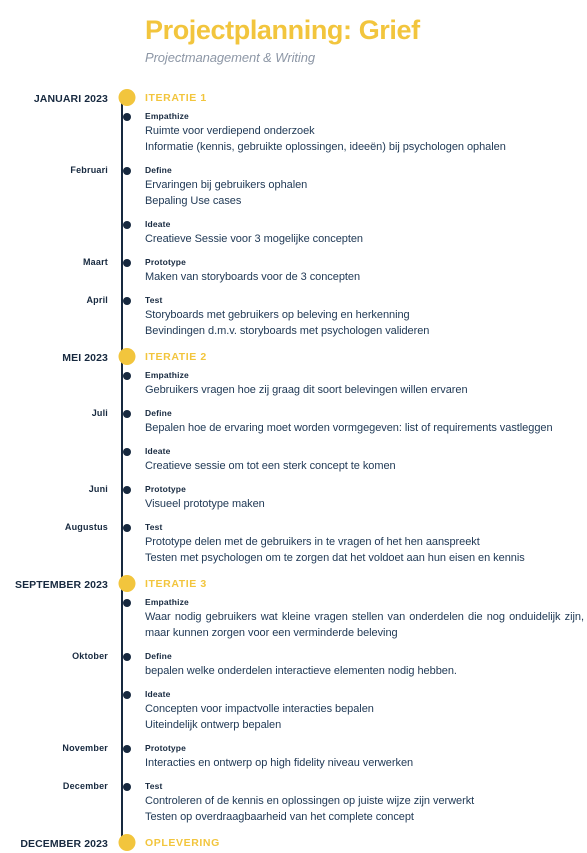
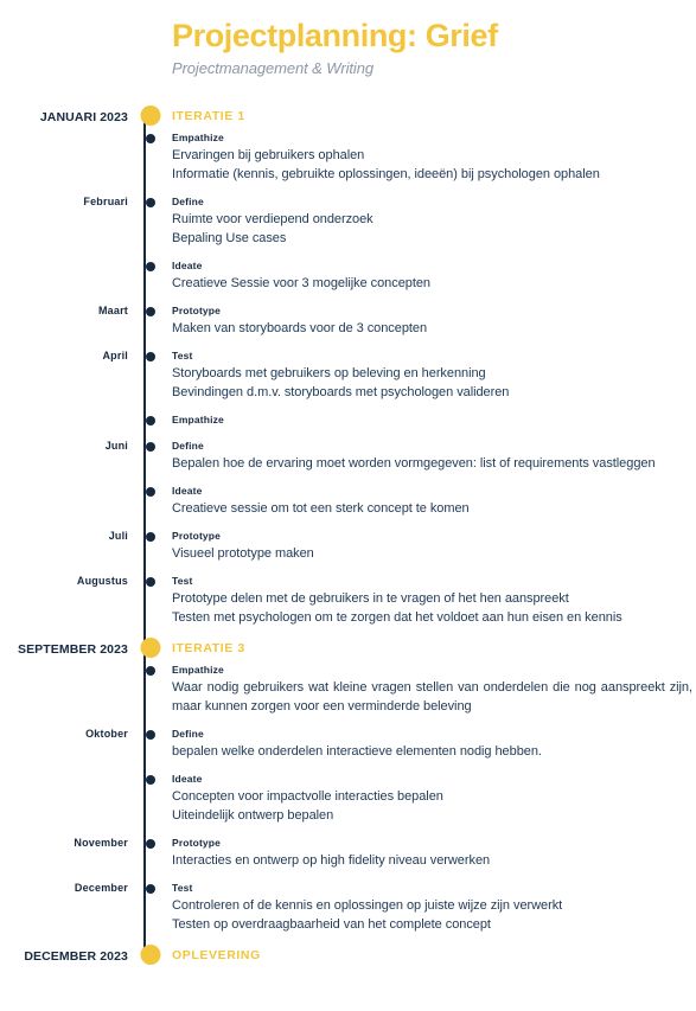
  Projectplanning: Grief
  Projectmanagement & Writing
  JANUARI 2023
  ITERATIE 1
  Empathize
- Ruimte voor verdiepend onderzoek
+ Ervaringen bij gebruikers ophalen
  Informatie (kennis, gebruikte oplossingen, ideeën) bij psychologen ophalen
  Februari
  Define
- Ervaringen bij gebruikers ophalen
+ Ruimte voor verdiepend onderzoek
  Bepaling Use cases
  Ideate
  Creatieve Sessie voor 3 mogelijke concepten
  Maart
  Prototype
  Maken van storyboards voor de 3 concepten
  April
  Test
  Storyboards met gebruikers op beleving en herkenning
  Bevindingen d.m.v. storyboards met psychologen valideren
- MEI 2023
- ITERATIE 2
  Empathize
- Gebruikers vragen hoe zij graag dit soort belevingen willen ervaren
- Juli
+ Juni
  Define
  Bepalen hoe de ervaring moet worden vormgegeven: list of requirements vastleggen
  Ideate
  Creatieve sessie om tot een sterk concept te komen
- Juni
+ Juli
  Prototype
  Visueel prototype maken
  Augustus
  Test
  Prototype delen met de gebruikers in te vragen of het hen aanspreekt
  Testen met psychologen om te zorgen dat het voldoet aan hun eisen en kennis
  SEPTEMBER 2023
  ITERATIE 3
  Empathize
- Waar nodig gebruikers wat kleine vragen stellen van onderdelen die nog onduidelijk zijn, maar kunnen zorgen voor een verminderde beleving
+ Waar nodig gebruikers wat kleine vragen stellen van onderdelen die nog aanspreekt zijn, maar kunnen zorgen voor een verminderde beleving
  Oktober
  Define
  bepalen welke onderdelen interactieve elementen nodig hebben.
  Ideate
  Concepten voor impactvolle interacties bepalen
  Uiteindelijk ontwerp bepalen
  November
  Prototype
  Interacties en ontwerp op high fidelity niveau verwerken
  December
  Test
  Controleren of de kennis en oplossingen op juiste wijze zijn verwerkt
  Testen op overdraagbaarheid van het complete concept
  DECEMBER 2023
  OPLEVERING
